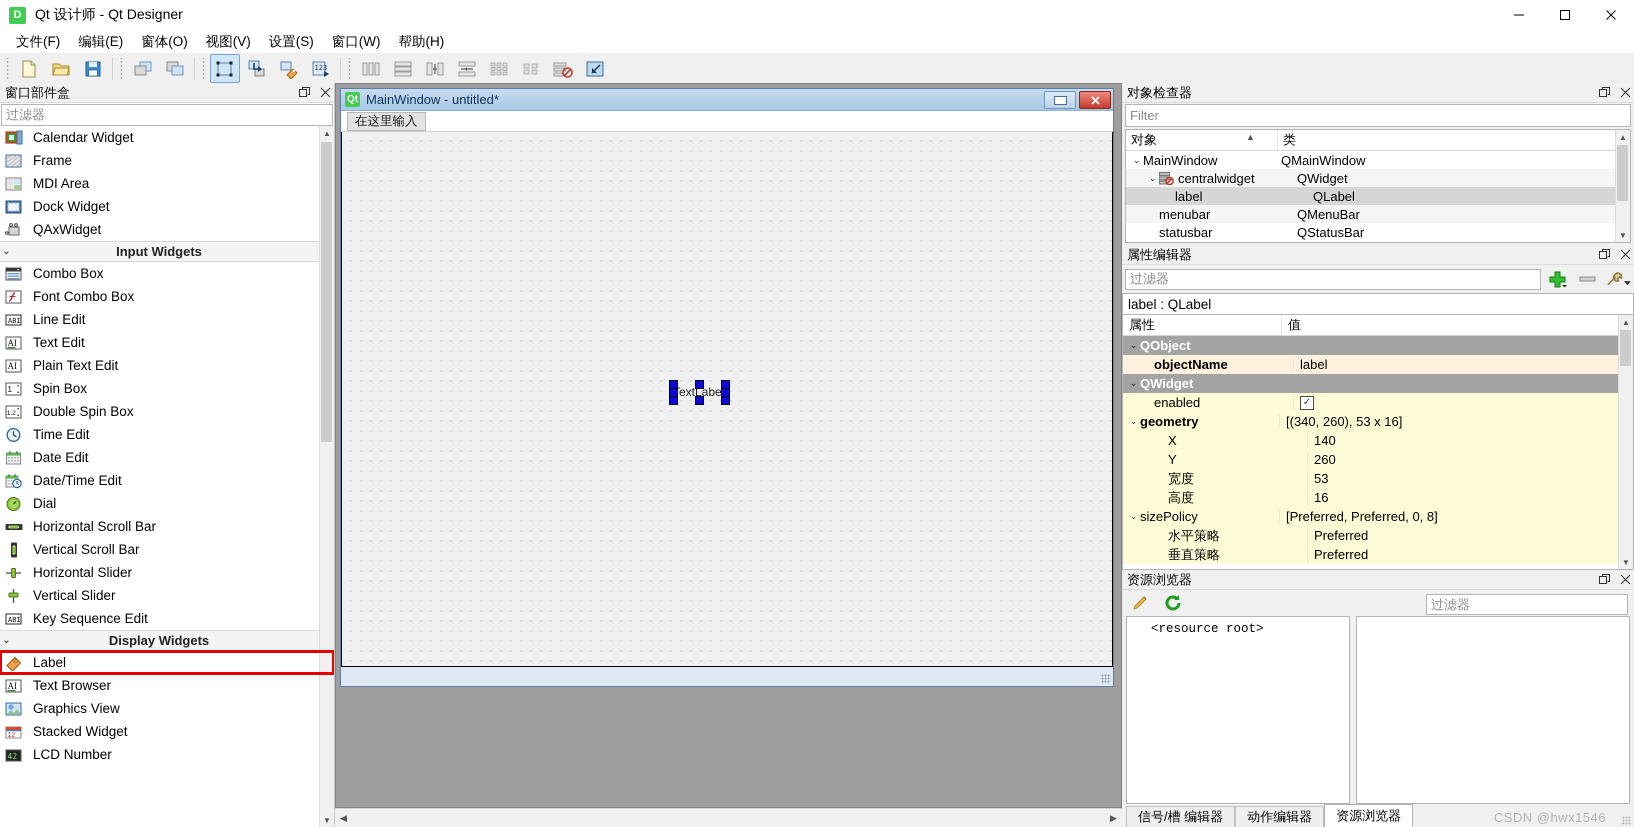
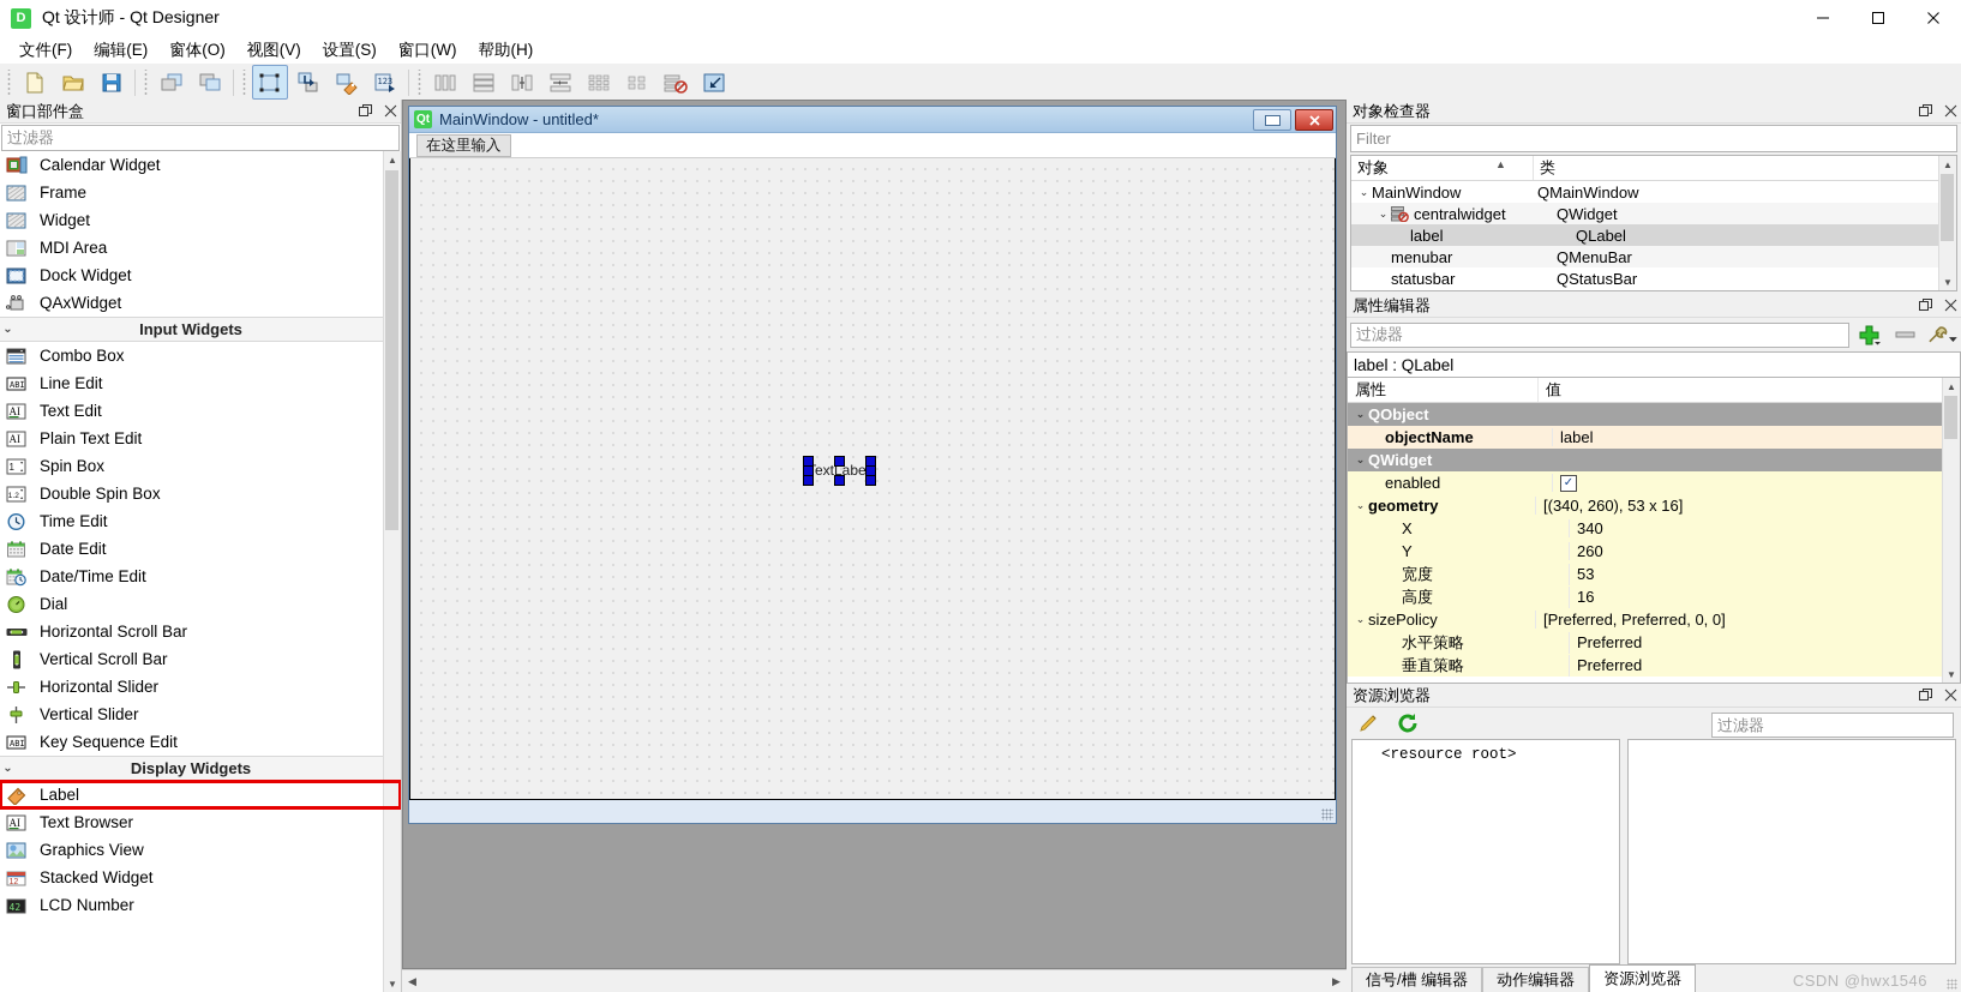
  D
  Qt 设计师 - Qt Designer
  文件(F)
  编辑(E)
  窗体(O)
  视图(V)
  设置(S)
  窗口(W)
  帮助(H)
  123
  窗口部件盒
  过滤器
  Calendar Widget
  Frame
+ Widget
  MDI Area
  Dock Widget
  QAxWidget
  ⌄
  Input Widgets
  Combo Box
- Font Combo Box
  ABI
  Line Edit
  AI
  Text Edit
  AI
  Plain Text Edit
  1
  Spin Box
  Double Spin Box
  Time Edit
  Date Edit
  Date/Time Edit
  Dial
  Horizontal Scroll Bar
  Vertical Scroll Bar
  Horizontal Slider
  Vertical Slider
  ABI
  Key Sequence Edit
  ⌄
  Display Widgets
  Label
  AI
  Text Browser
  Graphics View
  Stacked Widget
  42
  LCD Number
  ▲
  ▼
  Qt
  MainWindow - untitled*
  在这里输入
  extLabe
  ◀
  ▶
  对象检查器
  Filter
  对象
  类
  ▲
  ⌄
  MainWindow
  QMainWindow
  ⌄
  centralwidget
  QWidget
  label
  QLabel
  menubar
  QMenuBar
  statusbar
  QStatusBar
  ▲
  ▼
  属性编辑器
  过滤器
  label : QLabel
  属性
  值
  ⌄
  QObject
  objectName
  label
  ⌄
  QWidget
  enabled
  ✓
  ⌄
  geometry
  [(340, 260), 53 x 16]
  X
- 140
+ 340
  Y
  260
  宽度
  53
  高度
  16
  ⌄
  sizePolicy
- [Preferred, Preferred, 0, 8]
+ [Preferred, Preferred, 0, 0]
  水平策略
  Preferred
  垂直策略
  Preferred
  ▲
  ▼
  资源浏览器
  过滤器
  <resource root>
  信号/槽 编辑器
  动作编辑器
  资源浏览器
  CSDN @hwx1546
